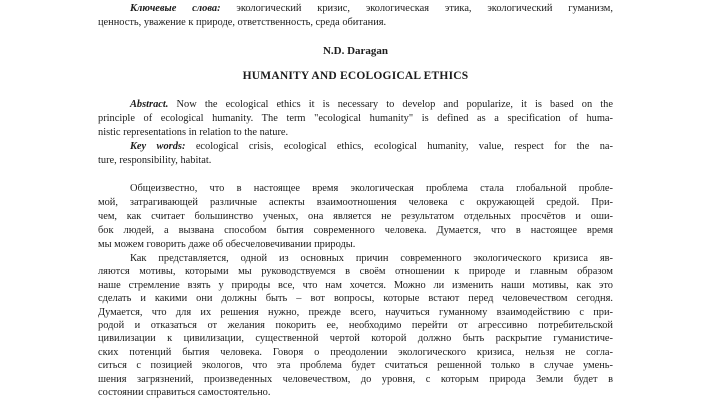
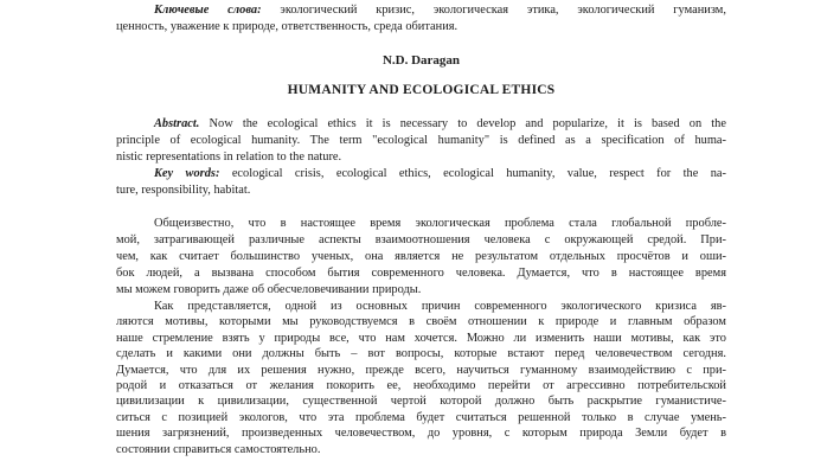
  Ключевые слова: экологический кризис, экологическая этика, экологический гуманизм,
  ценность, уважение к природе, ответственность, среда обитания.
  N.D. Daragan
  HUMANITY AND ECOLOGICAL ETHICS
  Abstract. Now the ecological ethics it is necessary to develop and popularize, it is based on the
  principle of ecological humanity. The term "ecological humanity" is defined as a specification of huma-
  nistic representations in relation to the nature.
  Key words: ecological crisis, ecological ethics, ecological humanity, value, respect for the na-
  ture, responsibility, habitat.
  Общеизвестно, что в настоящее время экологическая проблема стала глобальной пробле-
  мой, затрагивающей различные аспекты взаимоотношения человека с окружающей средой. При-
  чем, как считает большинство ученых, она является не результатом отдельных просчётов и оши-
  бок людей, а вызвана способом бытия современного человека. Думается, что в настоящее время
  мы можем говорить даже об обесчеловечивании природы.
  Как представляется, одной из основных причин современного экологического кризиса яв-
  ляются мотивы, которыми мы руководствуемся в своём отношении к природе и главным образом
  наше стремление взять у природы все, что нам хочется. Можно ли изменить наши мотивы, как это
  сделать и какими они должны быть – вот вопросы, которые встают перед человечеством сегодня.
  Думается, что для их решения нужно, прежде всего, научиться гуманному взаимодействию с при-
  родой и отказаться от желания покорить ее, необходимо перейти от агрессивно потребительской
  цивилизации к цивилизации, существенной чертой которой должно быть раскрытие гуманистиче-
- ских потенций бытия человека. Говоря о преодолении экологического кризиса, нельзя не согла-
  ситься с позицией экологов, что эта проблема будет считаться решенной только в случае умень-
  шения загрязнений, произведенных человечеством, до уровня, с которым природа Земли будет в
  состоянии справиться самостоятельно.
